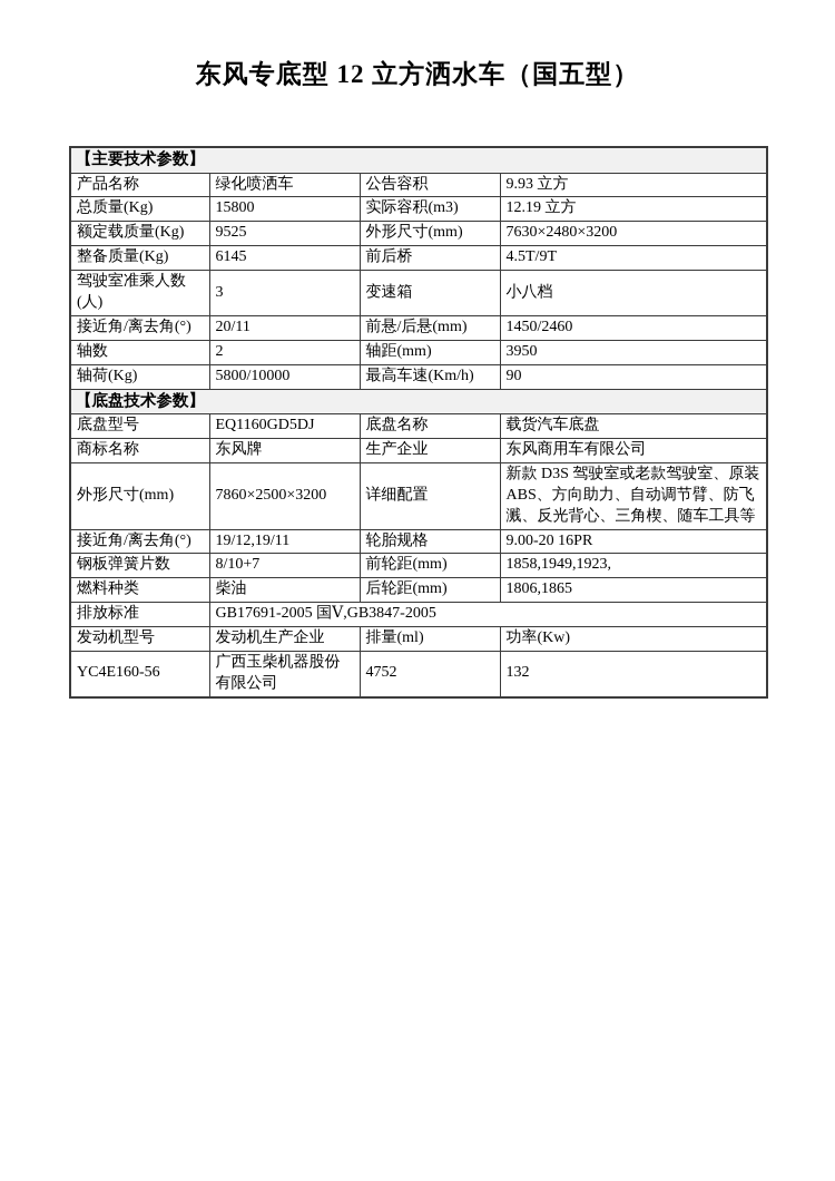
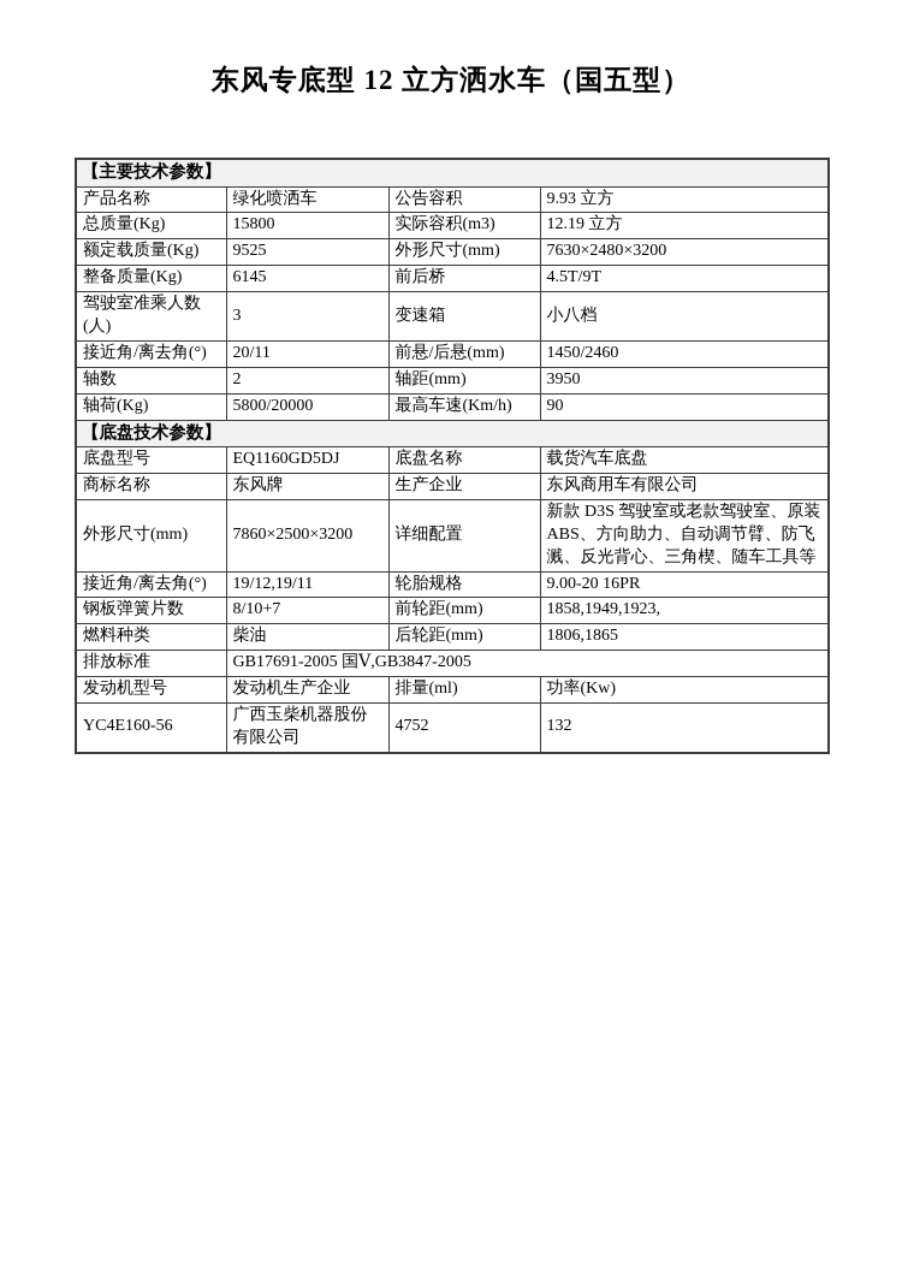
  东风专底型 12 立方洒水车（国五型）
  【主要技术参数】
  产品名称	绿化喷洒车	公告容积	9.93 立方
  总质量(Kg)	15800	实际容积(m3)	12.19 立方
  额定载质量(Kg)	9525	外形尺寸(mm)	7630×2480×3200
  整备质量(Kg)	6145	前后桥	4.5T/9T
  驾驶室准乘人数(人)	3	变速箱	小八档
  接近角/离去角(°)	20/11	前悬/后悬(mm)	1450/2460
  轴数	2	轴距(mm)	3950
- 轴荷(Kg)	5800/10000	最高车速(Km/h)	90
+ 轴荷(Kg)	5800/20000	最高车速(Km/h)	90
  【底盘技术参数】
  底盘型号	EQ1160GD5DJ	底盘名称	载货汽车底盘
  商标名称	东风牌	生产企业	东风商用车有限公司
  外形尺寸(mm)	7860×2500×3200	详细配置	新款 D3S 驾驶室或老款驾驶室、原装 ABS、方向助力、自动调节臂、防飞溅、反光背心、三角楔、随车工具等
  接近角/离去角(°)	19/12,19/11	轮胎规格	9.00-20 16PR
  钢板弹簧片数	8/10+7	前轮距(mm)	1858,1949,1923,
  燃料种类	柴油	后轮距(mm)	1806,1865
  排放标准	GB17691-2005 国Ⅴ,GB3847-2005
  发动机型号	发动机生产企业	排量(ml)	功率(Kw)
  YC4E160-56	广西玉柴机器股份有限公司	4752	132
